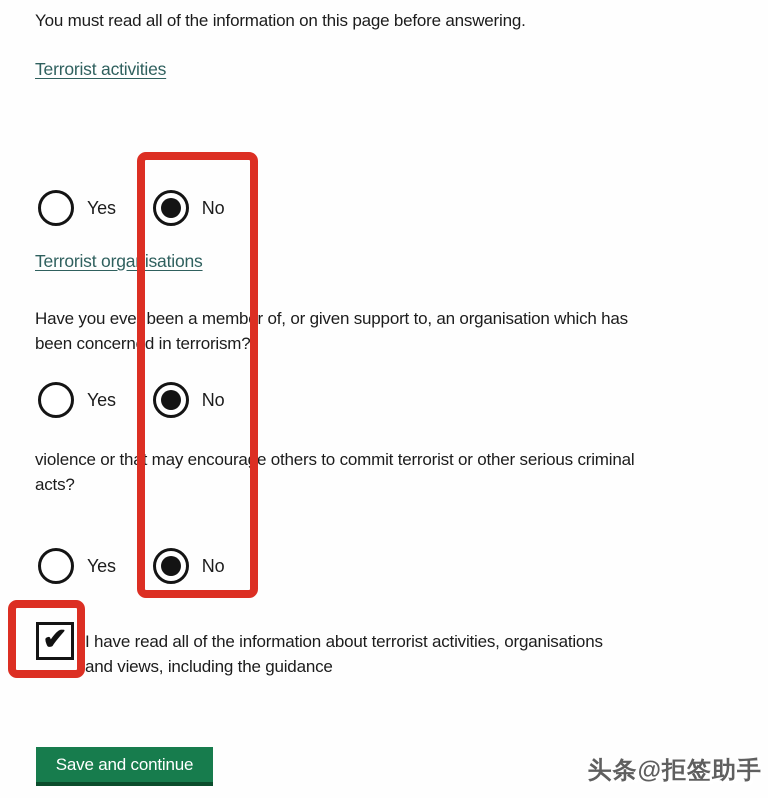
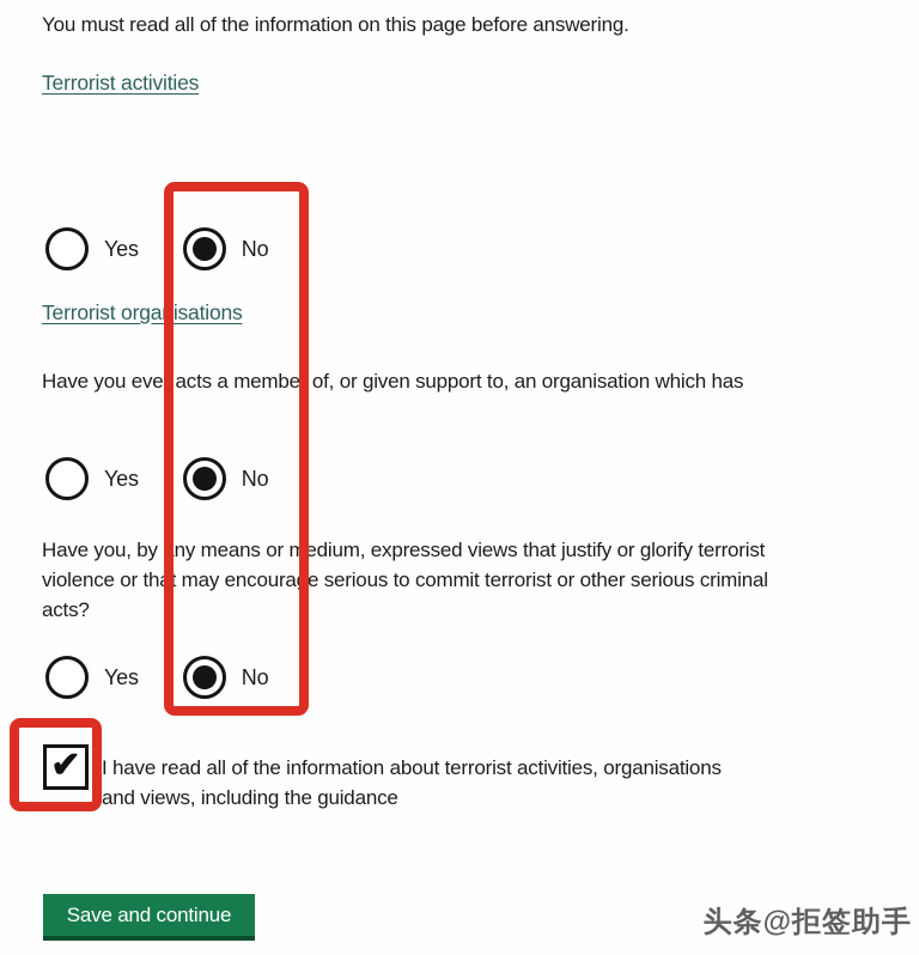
  You must read all of the information on this page before answering.
  Terrorist activities
  Yes
  No
  Terrorist organisations
- Have you ever been a member of, or given support to, an organisation which has
+ Have you ever acts a member of, or given support to, an organisation which has
- been concerned in terrorism?
  Yes
  No
+ Have you, by any means or medium, expressed views that justify or glorify terrorist
- violence or that may encourage others to commit terrorist or other serious criminal
+ violence or that may encourage serious to commit terrorist or other serious criminal
  acts?
  Yes
  No
  ✔
  I have read all of the information about terrorist activities, organisations
  and views, including the guidance
  Save and continue
  头条@拒签助手
